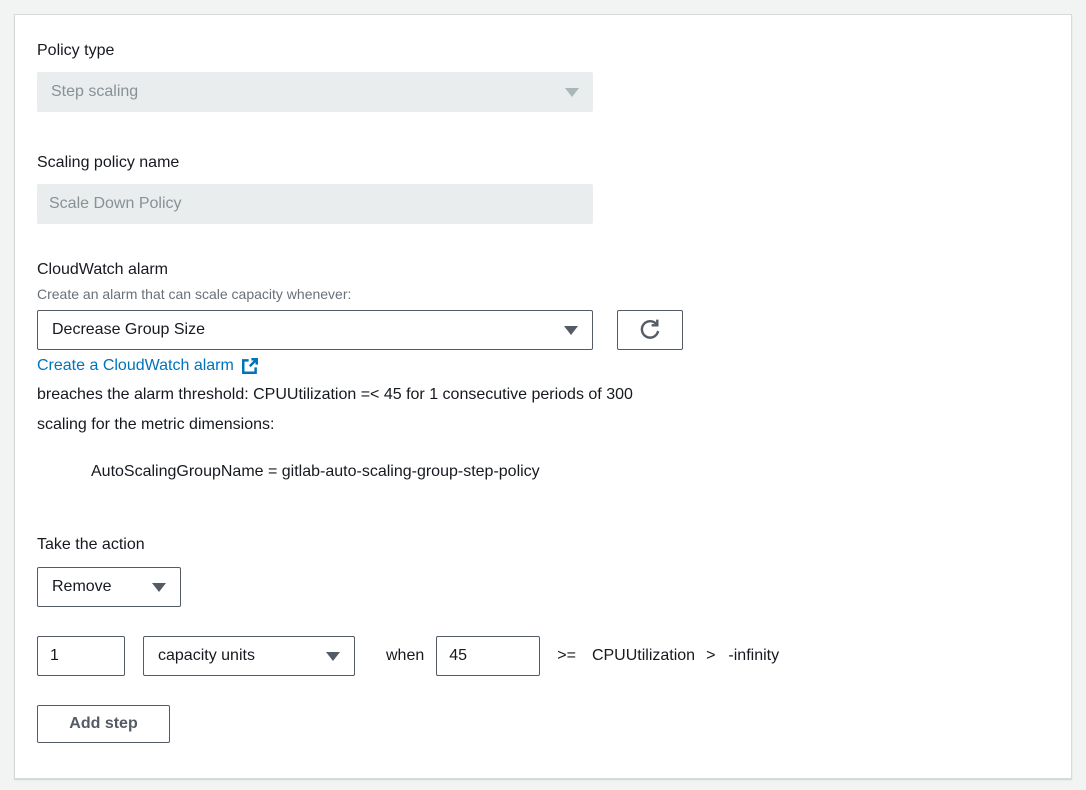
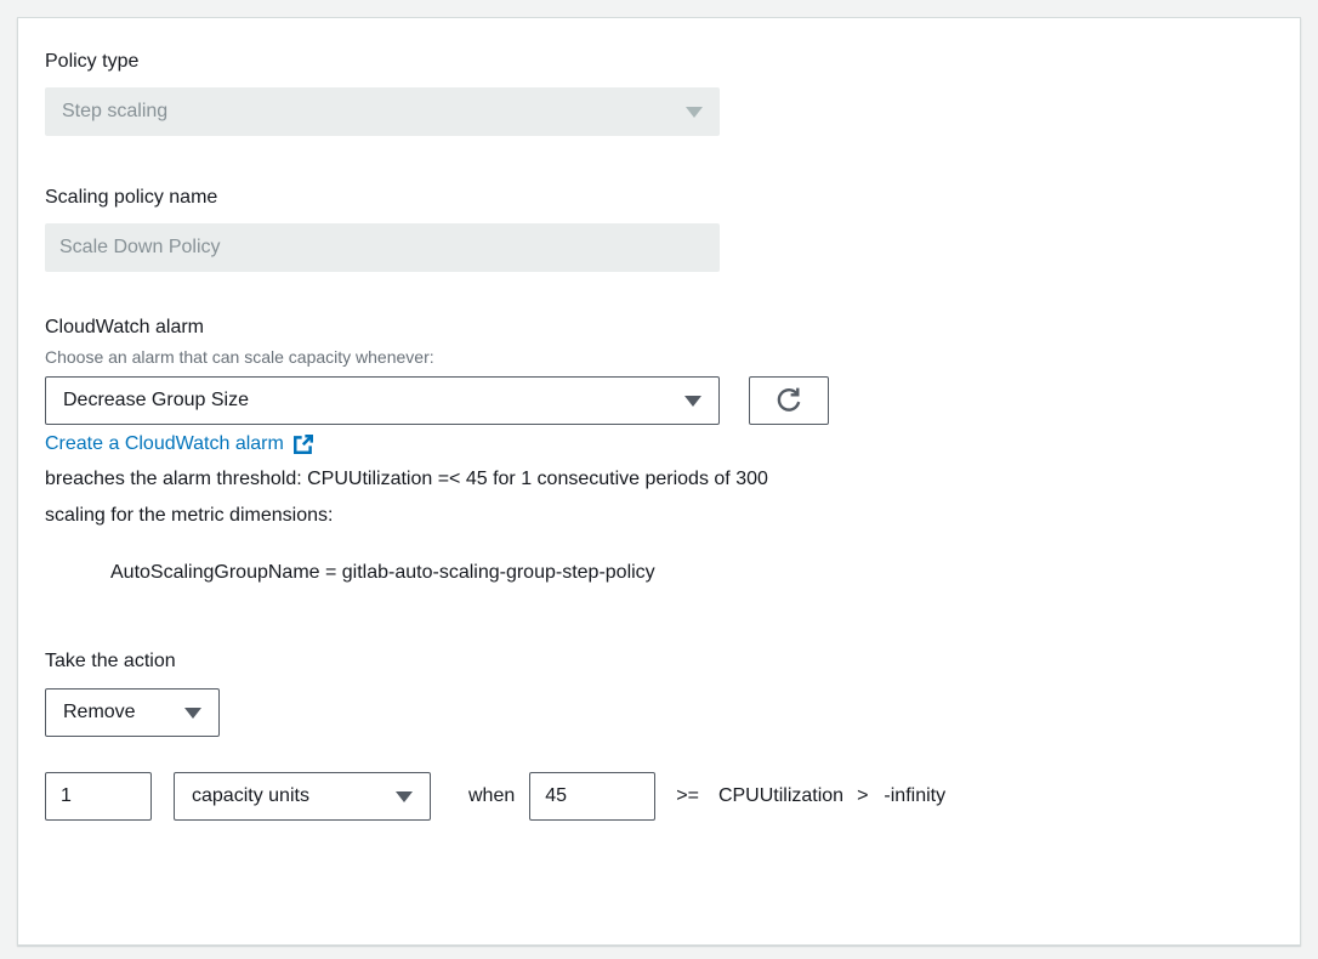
  Policy type
  Step scaling
  Scaling policy name
  Scale Down Policy
  CloudWatch alarm
- Create an alarm that can scale capacity whenever:
+ Choose an alarm that can scale capacity whenever:
  Decrease Group Size
  Create a CloudWatch alarm
  breaches the alarm threshold: CPUUtilization =< 45 for 1 consecutive periods of 300
  scaling for the metric dimensions:
  AutoScalingGroupName = gitlab-auto-scaling-group-step-policy
  Take the action
  Remove
  1
  capacity units
  when
  45
  >=
  CPUUtilization
  >
  -infinity
- Add step
